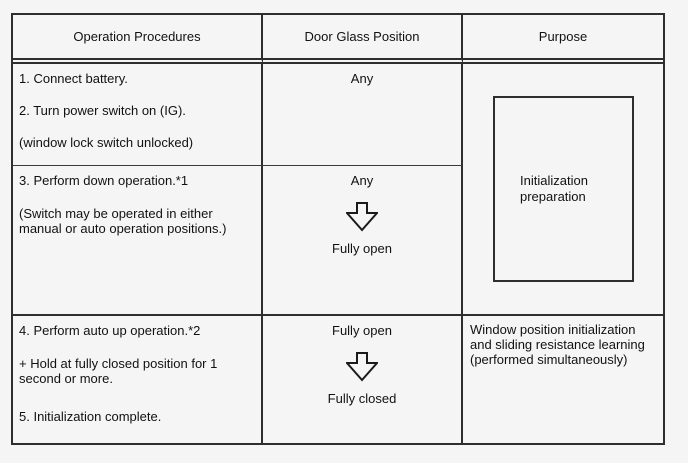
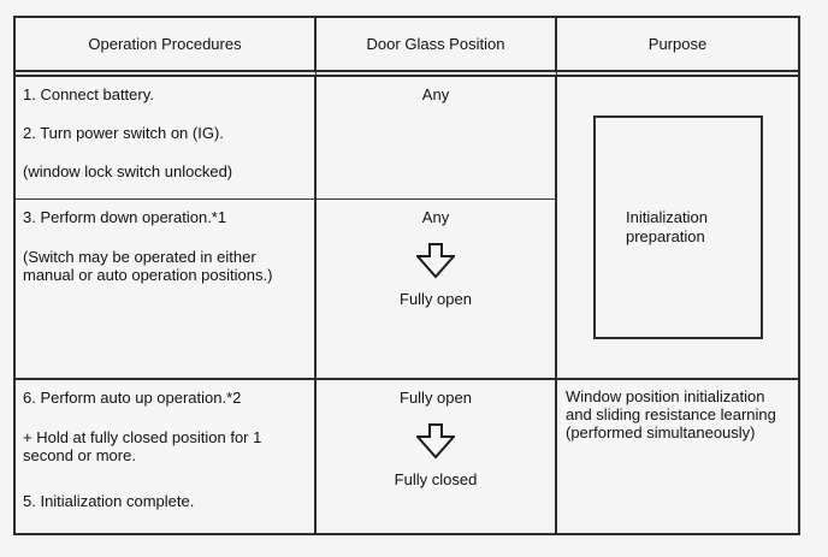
  Operation Procedures
  Door Glass Position
  Purpose
  1. Connect battery.
  2. Turn power switch on (IG).
  (window lock switch unlocked)
  Any
  Initialization preparation
  3. Perform down operation.*1
  (Switch may be operated in either manual or auto operation positions.)
  Any Fully open
- 4. Perform auto up operation.*2
+ 6. Perform auto up operation.*2
  + Hold at fully closed position for 1 second or more.
  5. Initialization complete.
  Fully open Fully closed
  Window position initialization and sliding resistance learning (performed simultaneously)
